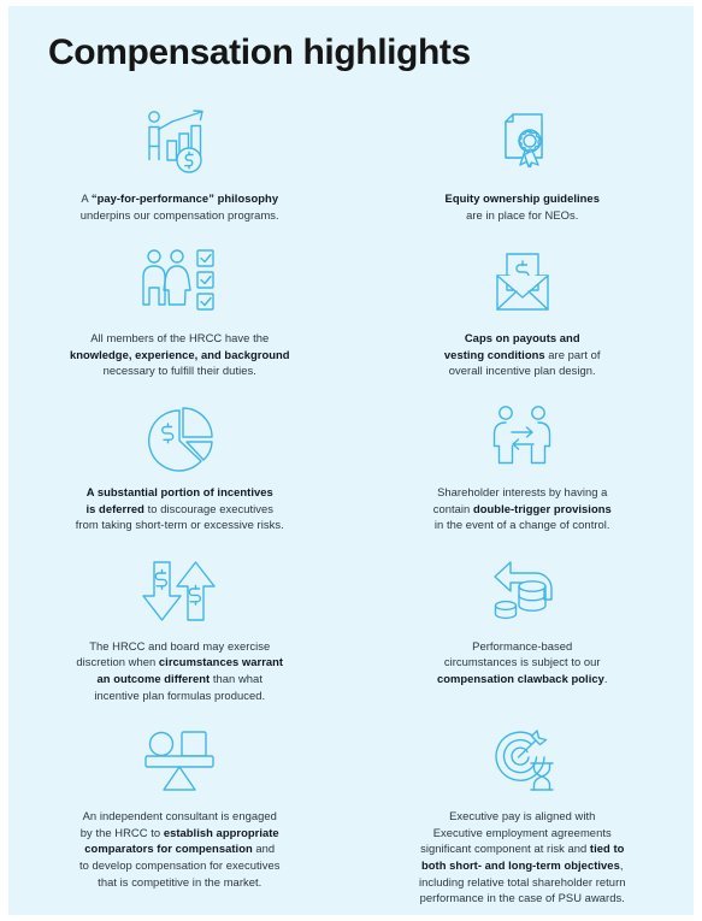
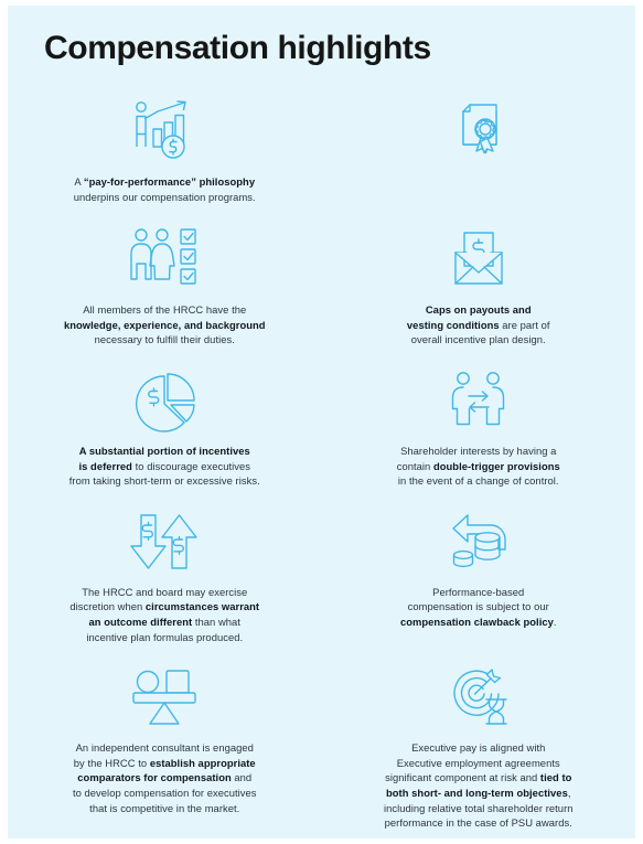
  Compensation highlights
  A “pay-for-performance” philosophy
  underpins our compensation programs.
- Equity ownership guidelines
- are in place for NEOs.
  All members of the HRCC have the
  knowledge, experience, and background
  necessary to fulfill their duties.
  Caps on payouts and
  vesting conditions are part of
  overall incentive plan design.
  A substantial portion of incentives
  is deferred to discourage executives
  from taking short-term or excessive risks.
  Shareholder interests by having a
  contain double-trigger provisions
  in the event of a change of control.
  The HRCC and board may exercise
  discretion when circumstances warrant
  an outcome different than what
  incentive plan formulas produced.
  Performance-based
- circumstances is subject to our
+ compensation is subject to our
  compensation clawback policy.
  An independent consultant is engaged
  by the HRCC to establish appropriate
  comparators for compensation and
  to develop compensation for executives
  that is competitive in the market.
  Executive pay is aligned with
  Executive employment agreements
  significant component at risk and tied to
  both short- and long-term objectives,
  including relative total shareholder return
  performance in the case of PSU awards.
